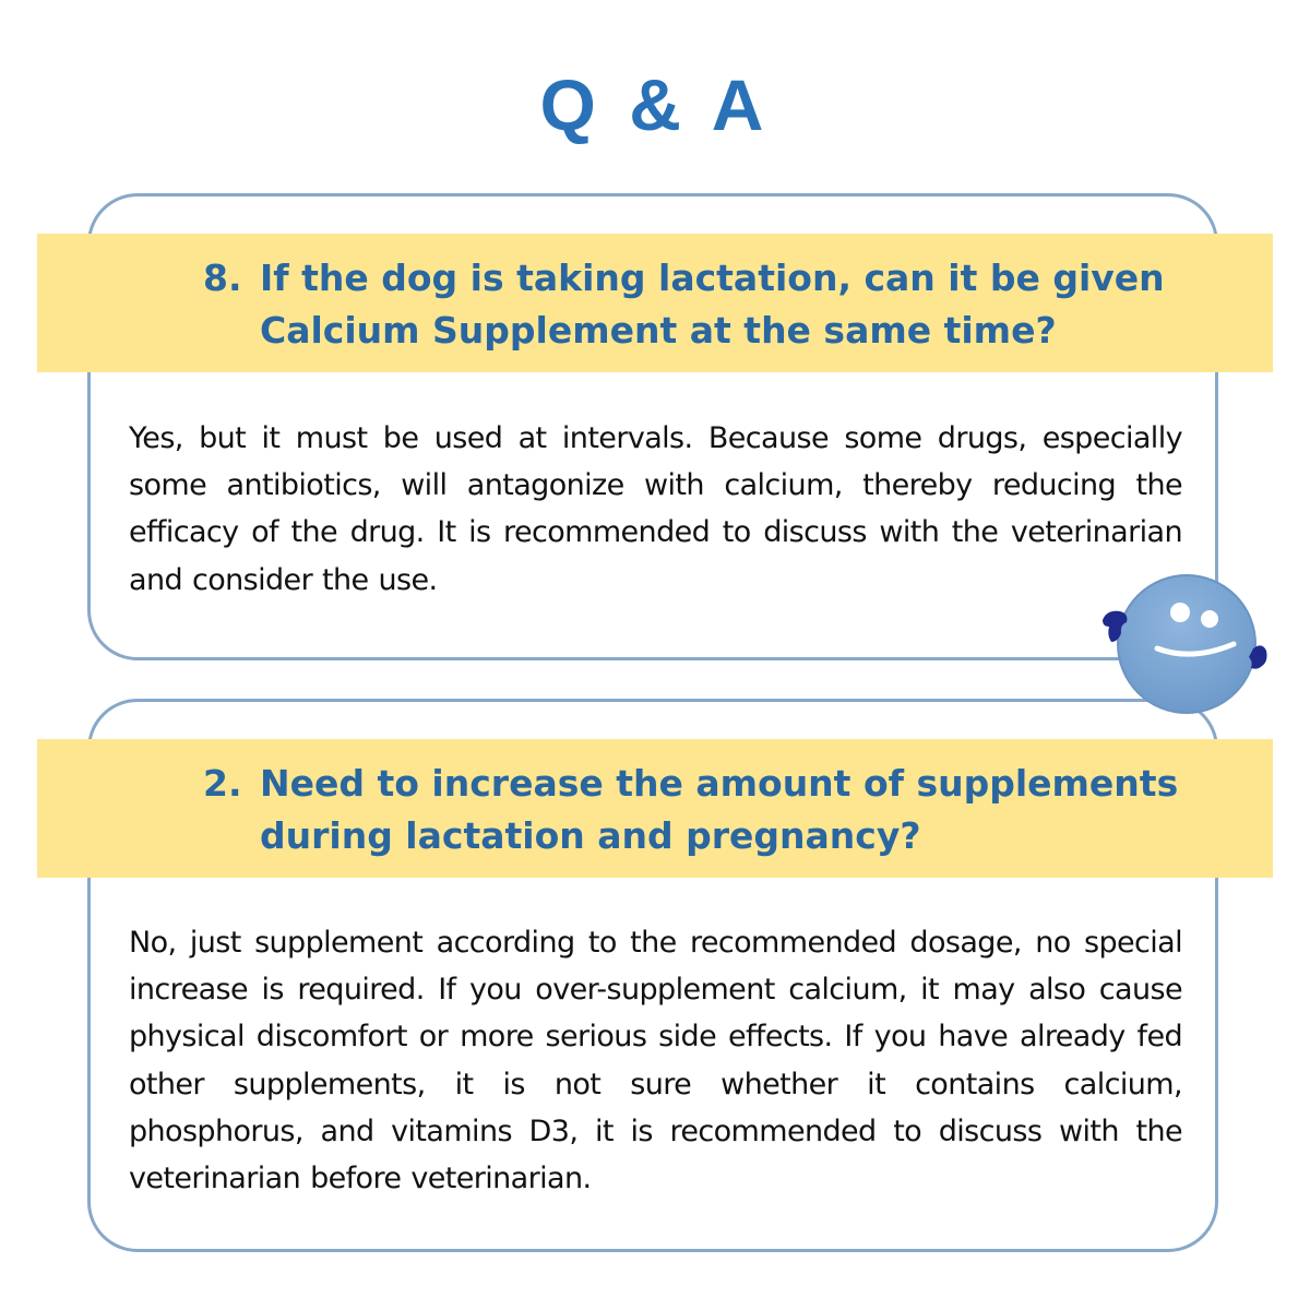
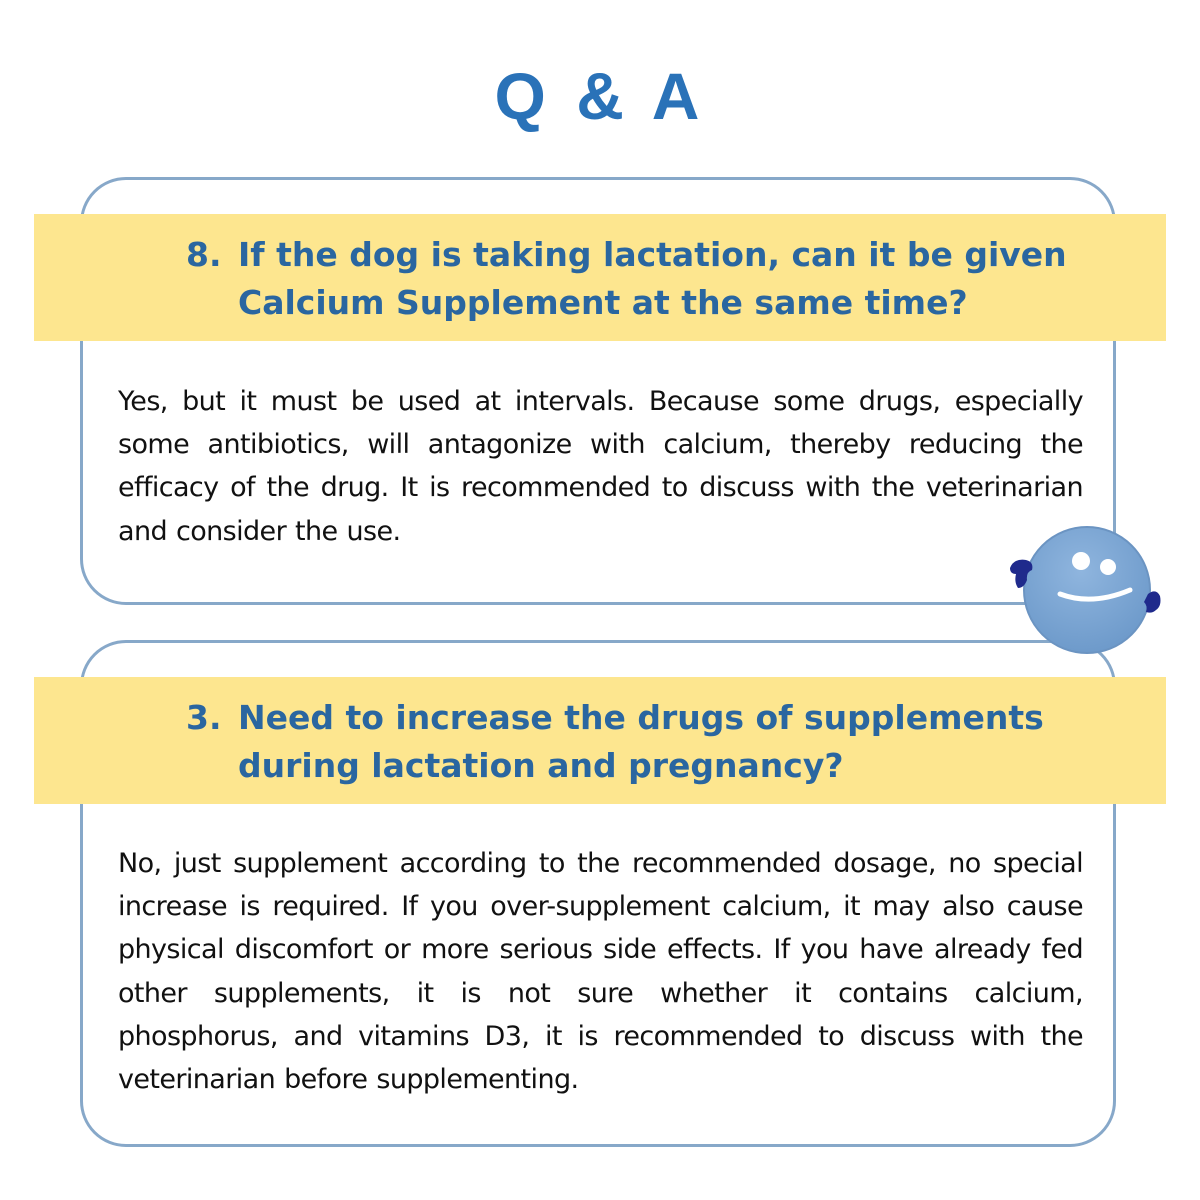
  Q & A
  8.
  If the dog is taking lactation, can it be given Calcium Supplement at the same time?
  Yes, but it must be used at intervals. Because some drugs, especially some antibiotics, will antagonize with calcium, thereby reducing the efficacy of the drug. It is recommended to discuss with the veterinarian and consider the use.
- 2.
+ 3.
- Need to increase the amount of supplements during lactation and pregnancy?
+ Need to increase the drugs of supplements during lactation and pregnancy?
- No, just supplement according to the recommended dosage, no special increase is required. If you over-supplement calcium, it may also cause physical discomfort or more serious side effects. If you have already fed other supplements, it is not sure whether it contains calcium, phosphorus, and vitamins D3, it is recommended to discuss with the veterinarian before veterinarian.
+ No, just supplement according to the recommended dosage, no special increase is required. If you over-supplement calcium, it may also cause physical discomfort or more serious side effects. If you have already fed other supplements, it is not sure whether it contains calcium, phosphorus, and vitamins D3, it is recommended to discuss with the veterinarian before supplementing.
